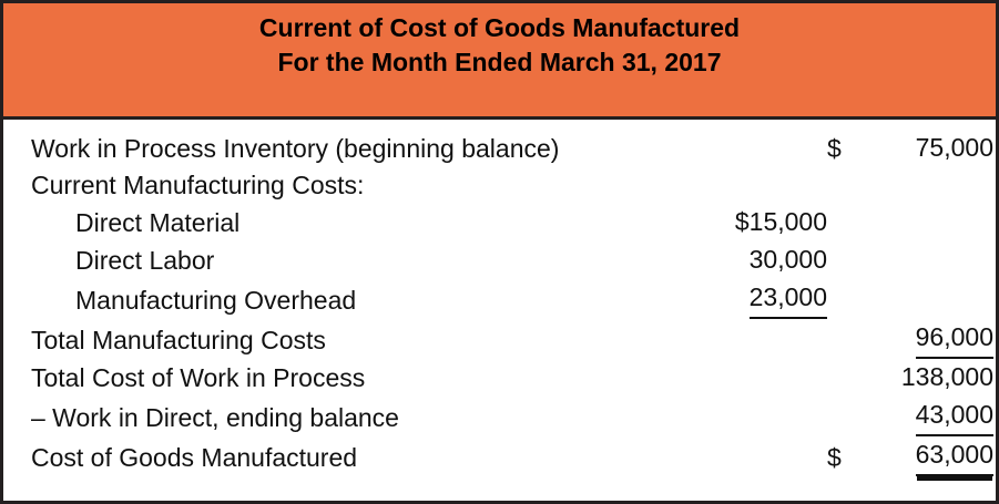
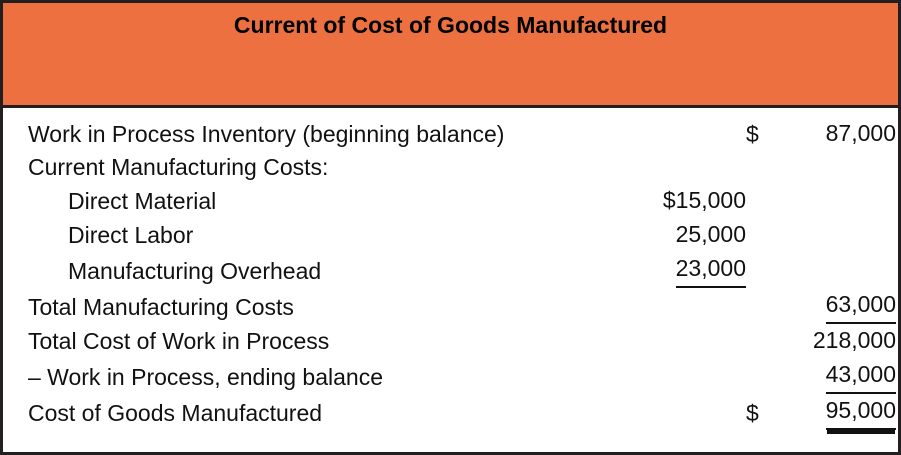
  Current of Cost of Goods Manufactured
- For the Month Ended March 31, 2017
- Work in Process Inventory (beginning balance)		$	75,000
+ Work in Process Inventory (beginning balance)		$	87,000
  Current Manufacturing Costs:
  Direct Material	$15,000
- Direct Labor	30,000
+ Direct Labor	25,000
  Manufacturing Overhead	23,000
- Total Manufacturing Costs			96,000
+ Total Manufacturing Costs			63,000
- Total Cost of Work in Process			138,000
+ Total Cost of Work in Process			218,000
- – Work in Direct, ending balance			43,000
+ – Work in Process, ending balance			43,000
- Cost of Goods Manufactured		$	63,000
+ Cost of Goods Manufactured		$	95,000
